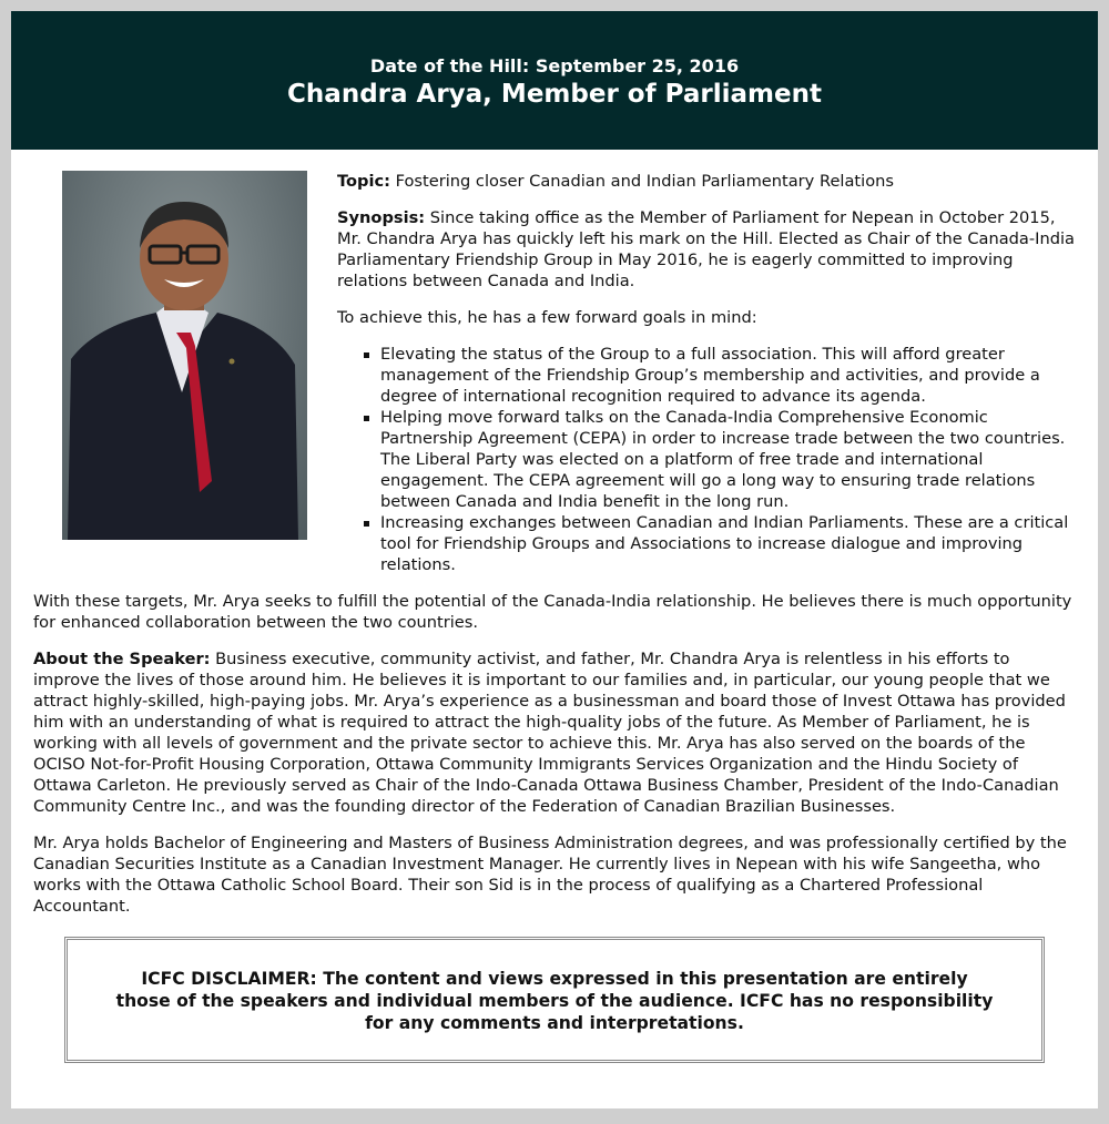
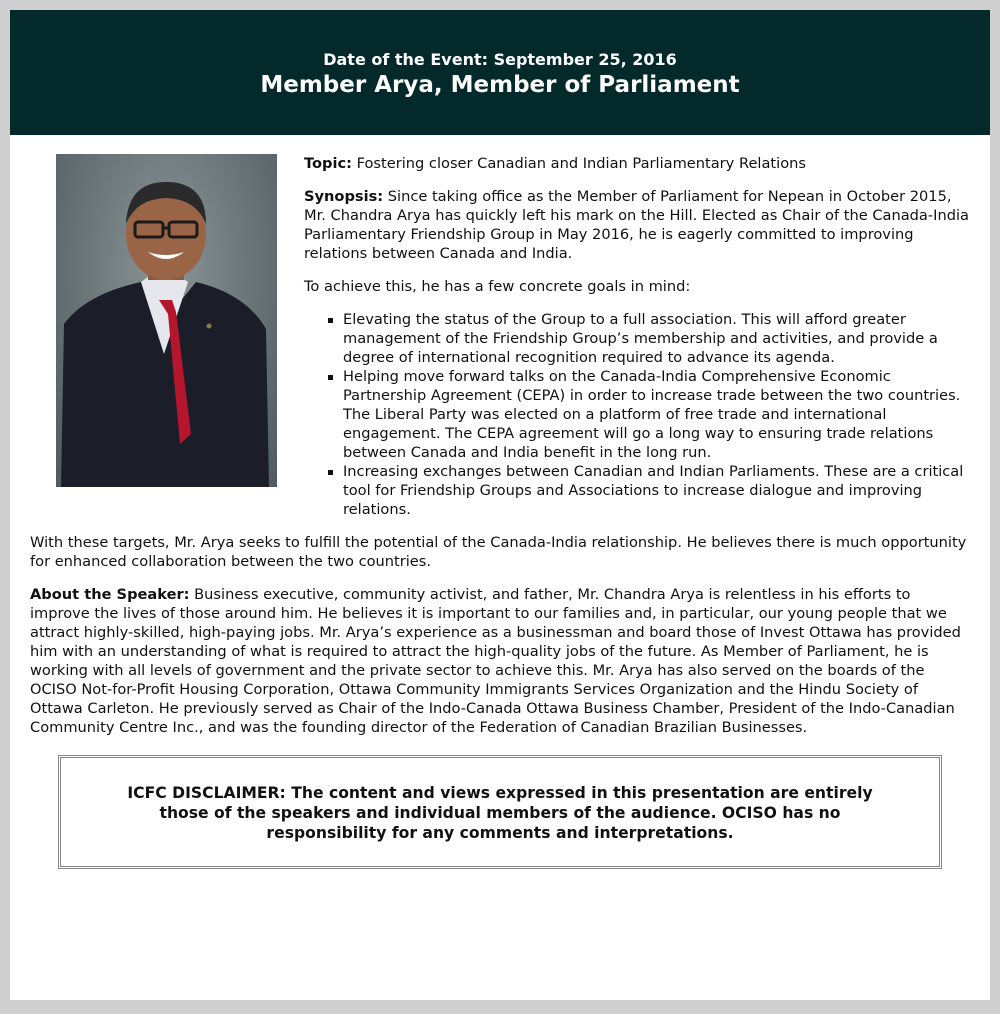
- Date of the Hill: September 25, 2016
+ Date of the Event: September 25, 2016
- Chandra Arya, Member of Parliament
+ Member Arya, Member of Parliament
  Topic: Fostering closer Canadian and Indian Parliamentary Relations
  Synopsis: Since taking office as the Member of Parliament for Nepean in October 2015, Mr. Chandra Arya has quickly left his mark on the Hill. Elected as Chair of the Canada-India Parliamentary Friendship Group in May 2016, he is eagerly committed to improving relations between Canada and India.
- To achieve this, he has a few forward goals in mind:
+ To achieve this, he has a few concrete goals in mind:
  Elevating the status of the Group to a full association. This will afford greater management of the Friendship Group’s membership and activities, and provide a degree of international recognition required to advance its agenda.
  Helping move forward talks on the Canada-India Comprehensive Economic Partnership Agreement (CEPA) in order to increase trade between the two countries. The Liberal Party was elected on a platform of free trade and international engagement. The CEPA agreement will go a long way to ensuring trade relations between Canada and India benefit in the long run.
  Increasing exchanges between Canadian and Indian Parliaments. These are a critical tool for Friendship Groups and Associations to increase dialogue and improving relations.
  With these targets, Mr. Arya seeks to fulfill the potential of the Canada-India relationship. He believes there is much opportunity for enhanced collaboration between the two countries.
  About the Speaker: Business executive, community activist, and father, Mr. Chandra Arya is relentless in his efforts to improve the lives of those around him. He believes it is important to our families and, in particular, our young people that we attract highly-skilled, high-paying jobs. Mr. Arya’s experience as a businessman and board those of Invest Ottawa has provided him with an understanding of what is required to attract the high-quality jobs of the future. As Member of Parliament, he is working with all levels of government and the private sector to achieve this. Mr. Arya has also served on the boards of the OCISO Not-for-Profit Housing Corporation, Ottawa Community Immigrants Services Organization and the Hindu Society of Ottawa Carleton. He previously served as Chair of the Indo-Canada Ottawa Business Chamber, President of the Indo-Canadian Community Centre Inc., and was the founding director of the Federation of Canadian Brazilian Businesses.
- Mr. Arya holds Bachelor of Engineering and Masters of Business Administration degrees, and was professionally certified by the Canadian Securities Institute as a Canadian Investment Manager. He currently lives in Nepean with his wife Sangeetha, who works with the Ottawa Catholic School Board. Their son Sid is in the process of qualifying as a Chartered Professional Accountant.
- ICFC DISCLAIMER: The content and views expressed in this presentation are entirely those of the speakers and individual members of the audience. ICFC has no responsibility for any comments and interpretations.
+ ICFC DISCLAIMER: The content and views expressed in this presentation are entirely those of the speakers and individual members of the audience. OCISO has no responsibility for any comments and interpretations.
